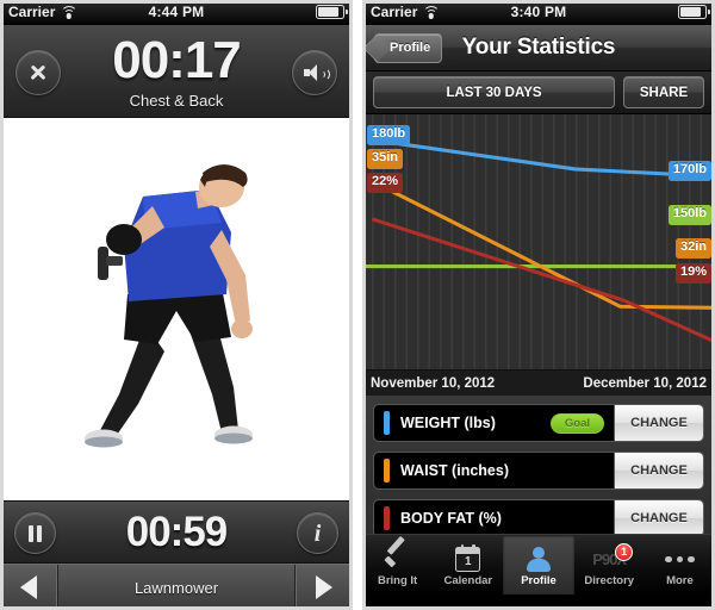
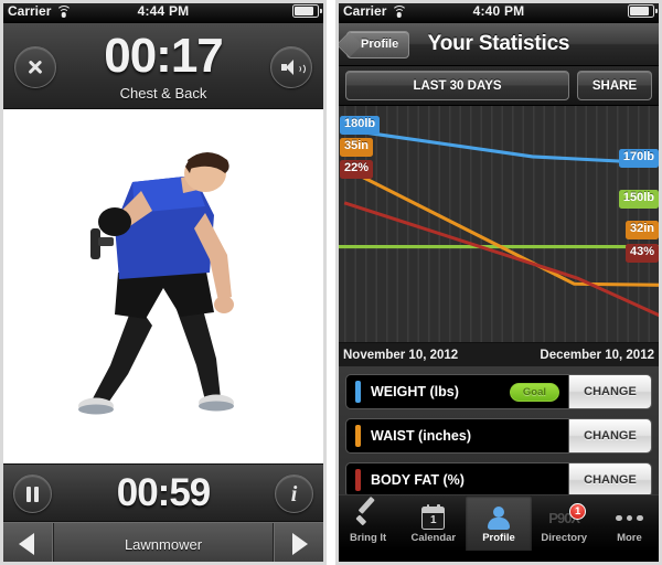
  Carrier
  4:44 PM
  00:17
  Chest & Back
  00:59
  i
  Lawnmower
  Carrier
- 3:40 PM
+ 4:40 PM
  Profile
  Your Statistics
  LAST 30 DAYS
  SHARE
  180lb
  170lb
  150lb
  35in
  32in
  22%
- 19%
+ 43%
  November 10, 2012
  December 10, 2012
  WEIGHT (lbs)
  Goal
  CHANGE
  WAIST (inches)
  CHANGE
  BODY FAT (%)
  CHANGE
  Bring It
  1
  Calendar
  Profile
  P90
  1
  Directory
  More
